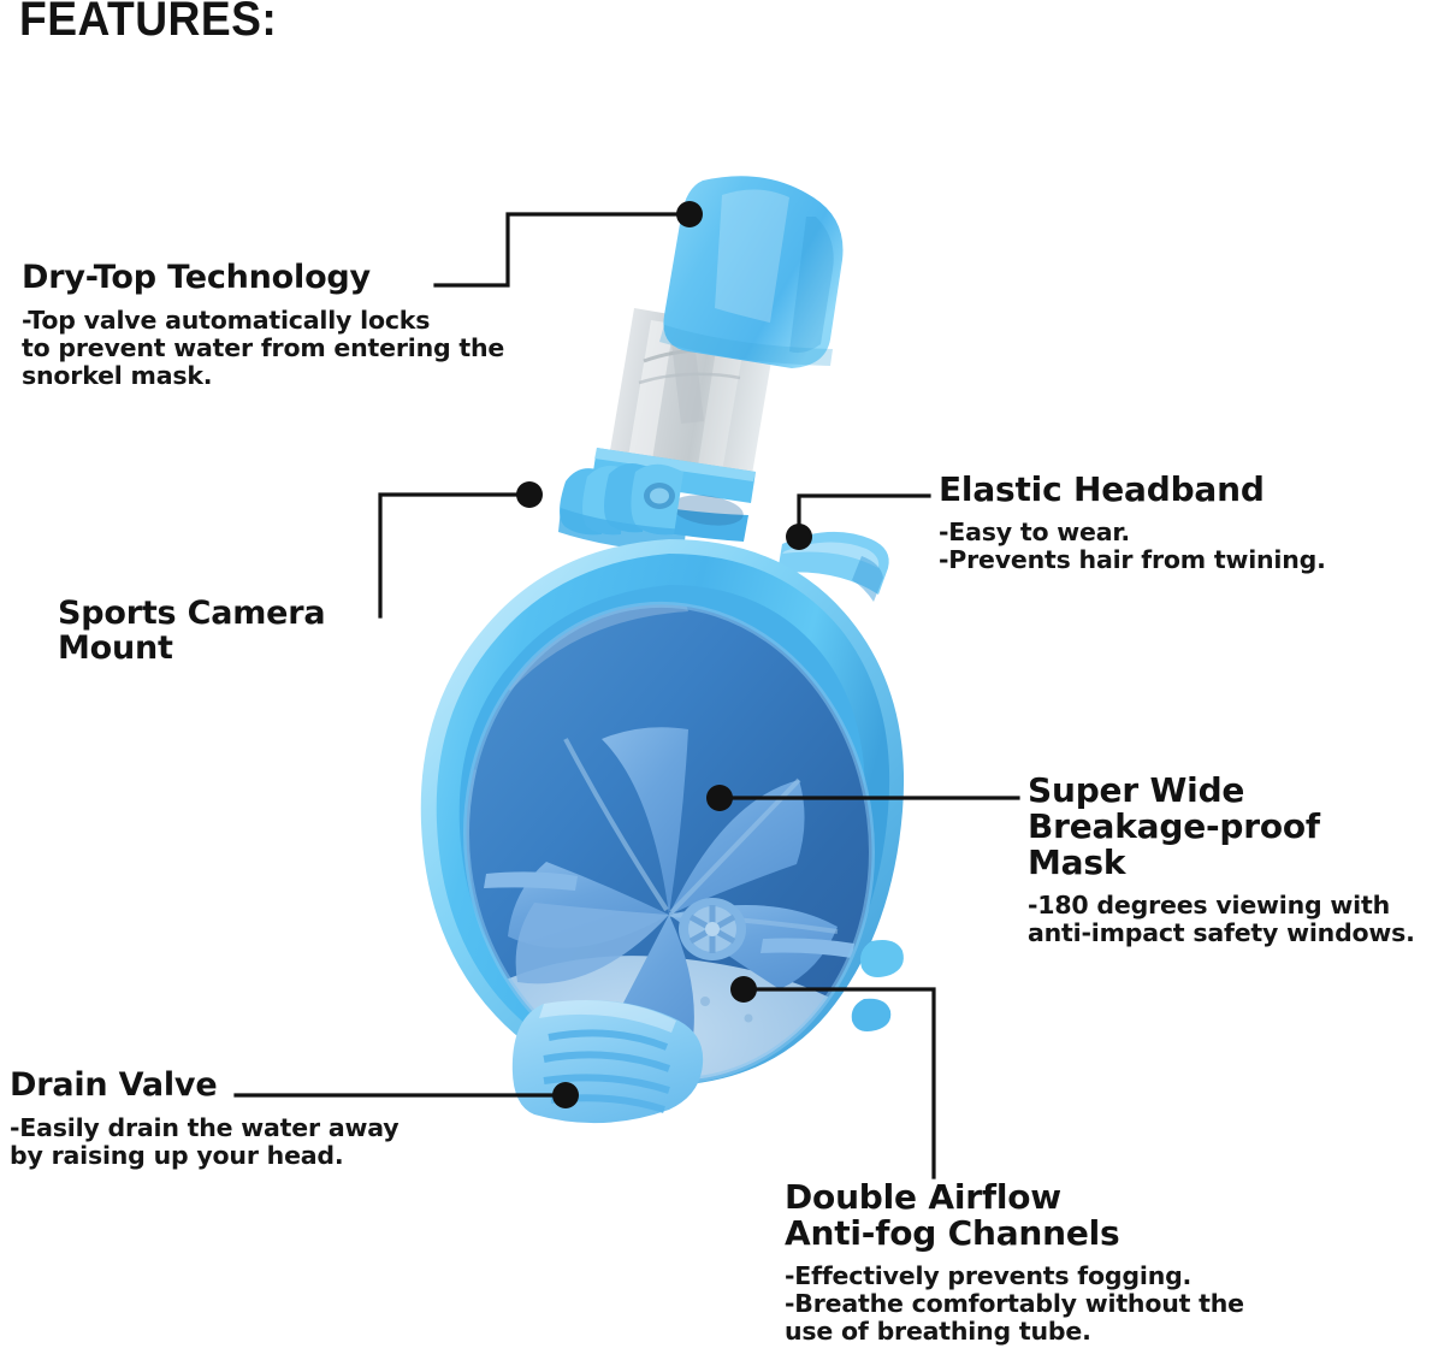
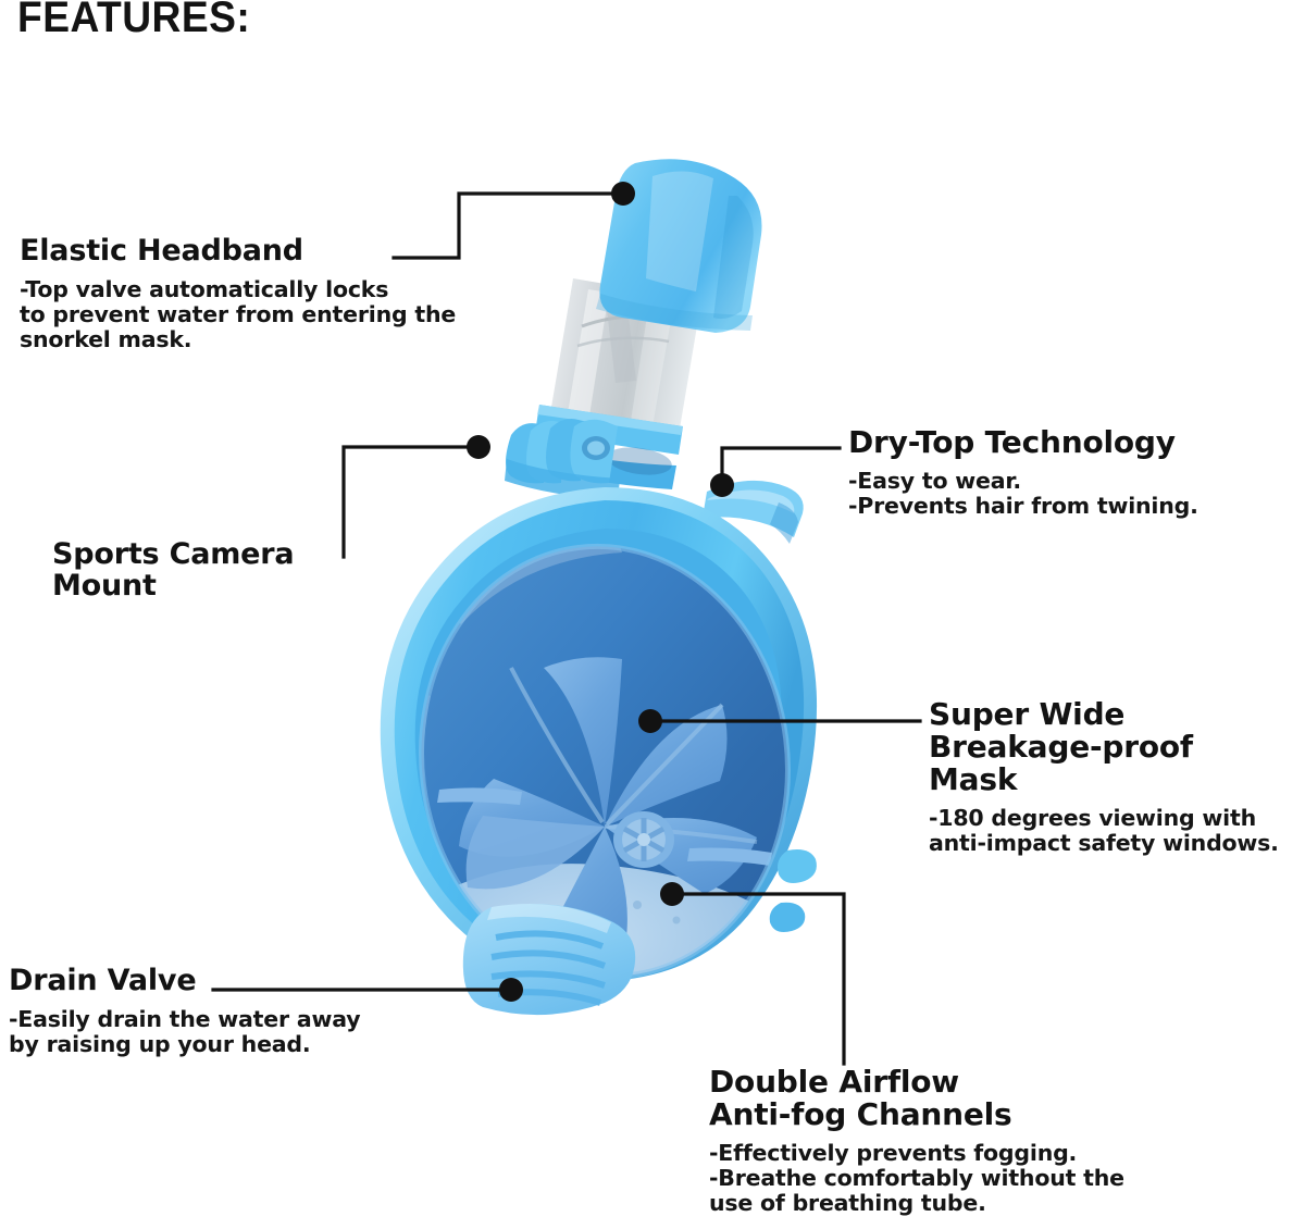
  FEATURES:
- Dry-Top Technology
+ Elastic Headband
  -Top valve automatically locks
  to prevent water from entering the
  snorkel mask.
  Sports Camera
  Mount
  Drain Valve
  -Easily drain the water away
  by raising up your head.
- Elastic Headband
+ Dry-Top Technology
  -Easy to wear.
  -Prevents hair from twining.
  Super Wide
  Breakage-proof
  Mask
  -180 degrees viewing with
  anti-impact safety windows.
  Double Airflow
  Anti-fog Channels
  -Effectively prevents fogging.
  -Breathe comfortably without the
  use of breathing tube.
